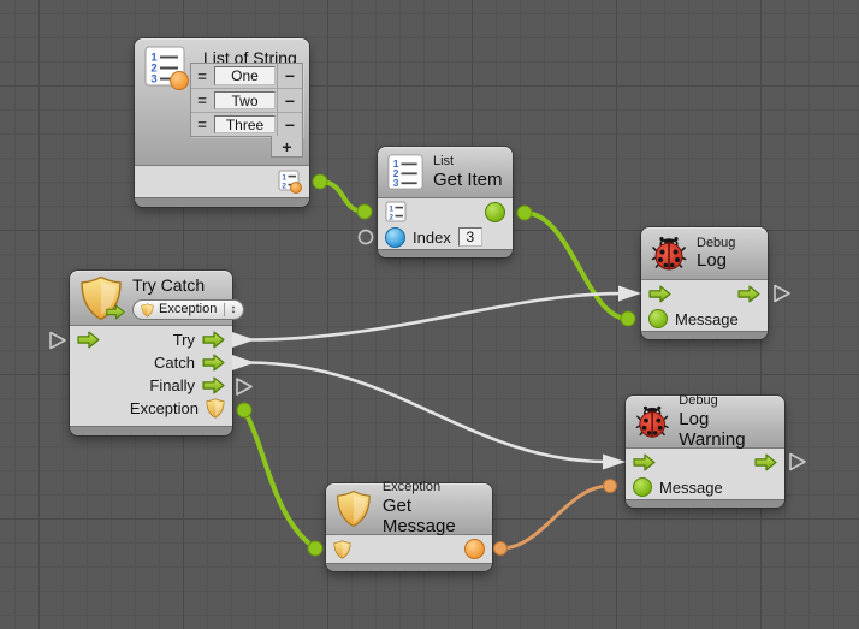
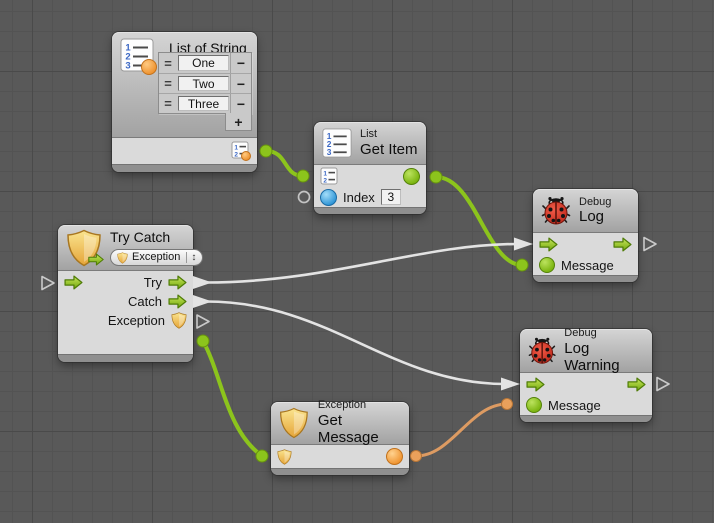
  List of String
  =
  One
  −
  =
  Two
  −
  =
  Three
  −
  +
  List
  Get Item
  Index
  3
  Debug
  Log
  Message
  Try Catch
  Exception
  ↕
  Try
  Catch
- Finally
  Exception
  Debug
  Log Warning
  Message
  Exception
  Get Message
